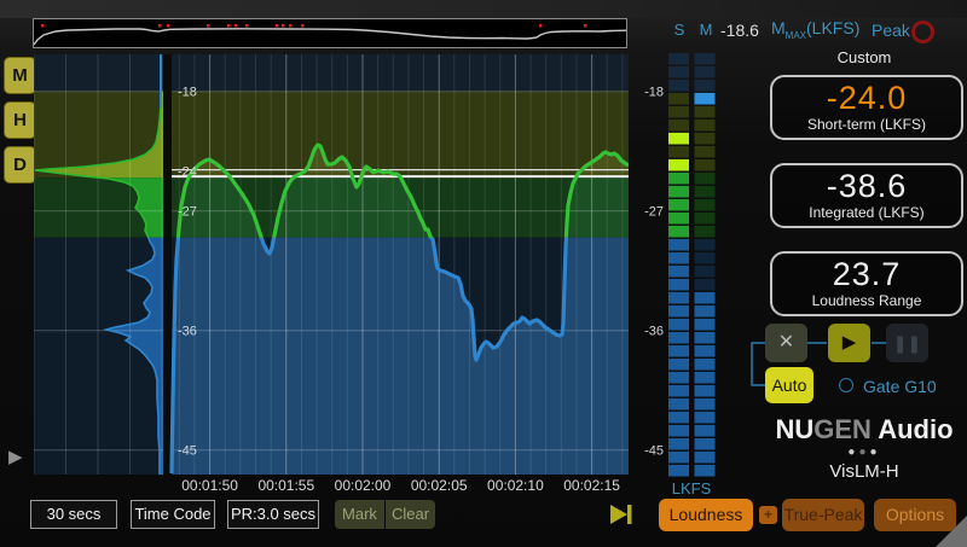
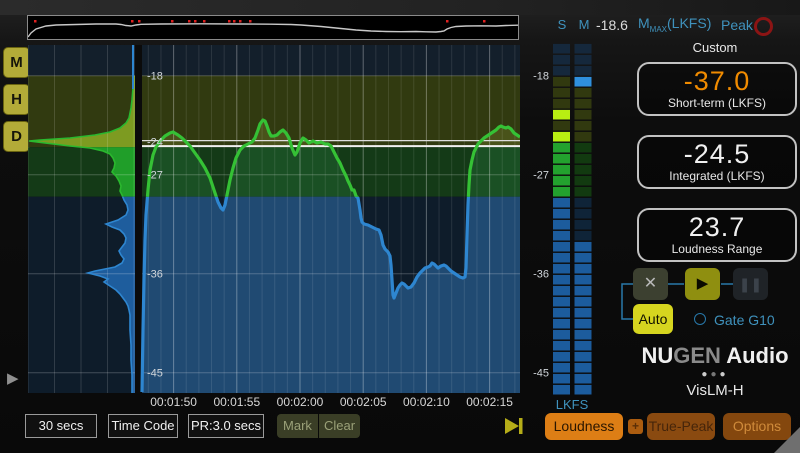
  M
  H
  D
  ▶
  -18
  -24
  -27
  -36
  -45
  00:01:50
  00:01:55
  00:02:00
  00:02:05
  00:02:10
  00:02:15
  S
  M
  -18
  -27
  -36
  -45
  LKFS
  -18.6
  MMAX(LKFS)
  Peak
  Custom
- -24.0
+ -37.0
  Short-term (LKFS)
- -38.6
+ -24.5
  Integrated (LKFS)
  23.7
  Loudness Range
  ✕
  ▶
  ❚❚
  Auto
  Gate G10
  NUGEN Audio
  ●●●
  VisLM-H
  30 secs
  Time Code
  PR:3.0 secs
  Mark
  Clear
  Loudness
  +
  True-Peak
  Options
